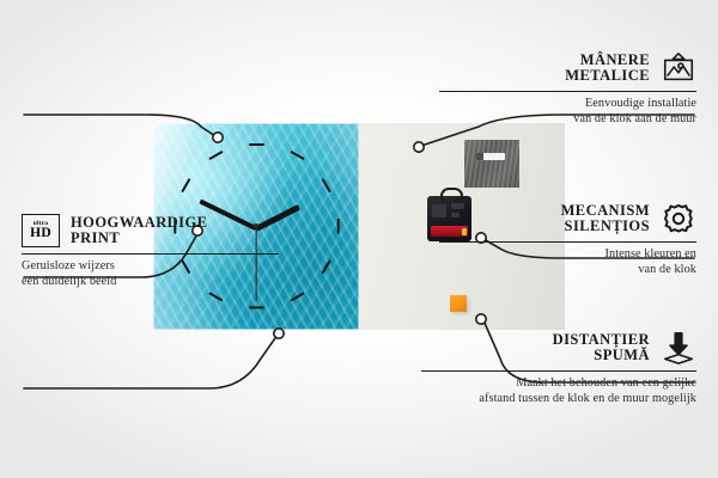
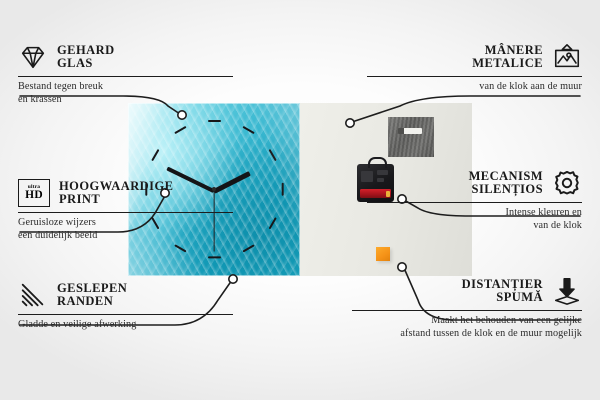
+ GEHARD
+ GLAS
+ Bestand tegen breuk
+ en krassen
  HD
  HOOGWAARDIGE
  PRINT
  Geruisloze wijzers
  een duidelijk beeld
+ GESLEPEN
+ RANDEN
+ Gladde en veilige afwerking
  MÂNERE
  METALICE
- Eenvoudige installatie
  van de klok aan de muur
  MECANISM
  SILENȚIOS
  Intense kleuren en
  van de klok
  DISTANȚIER
  SPUMĂ
  Maakt het behouden van een gelijke
  afstand tussen de klok en de muur mogelijk
